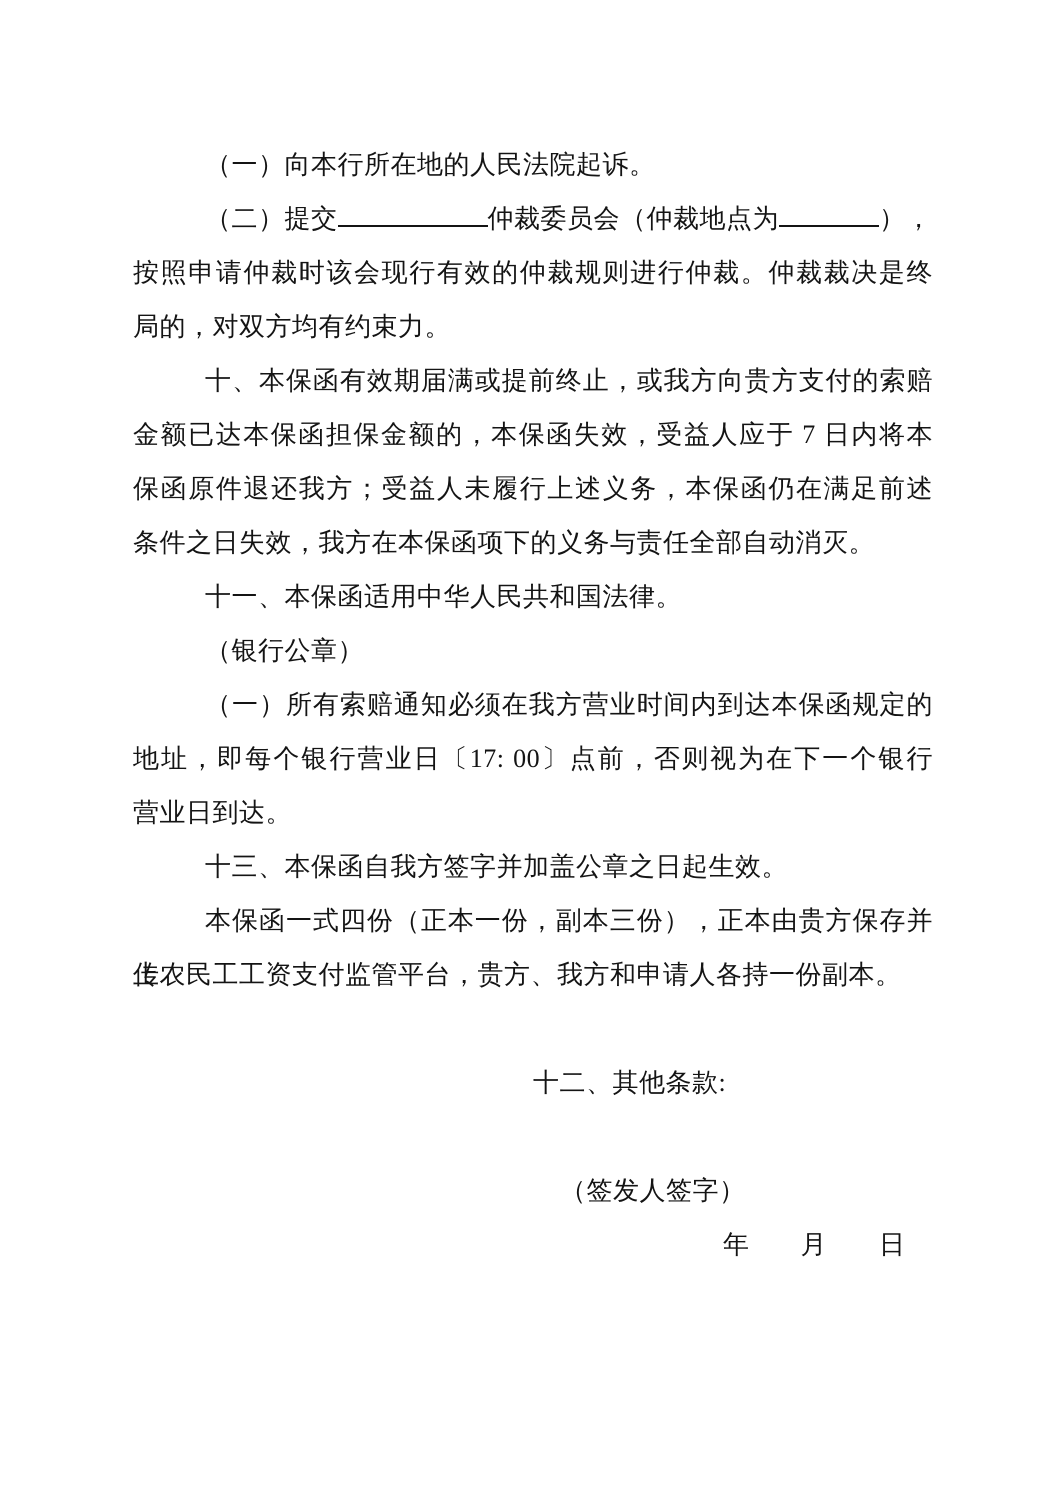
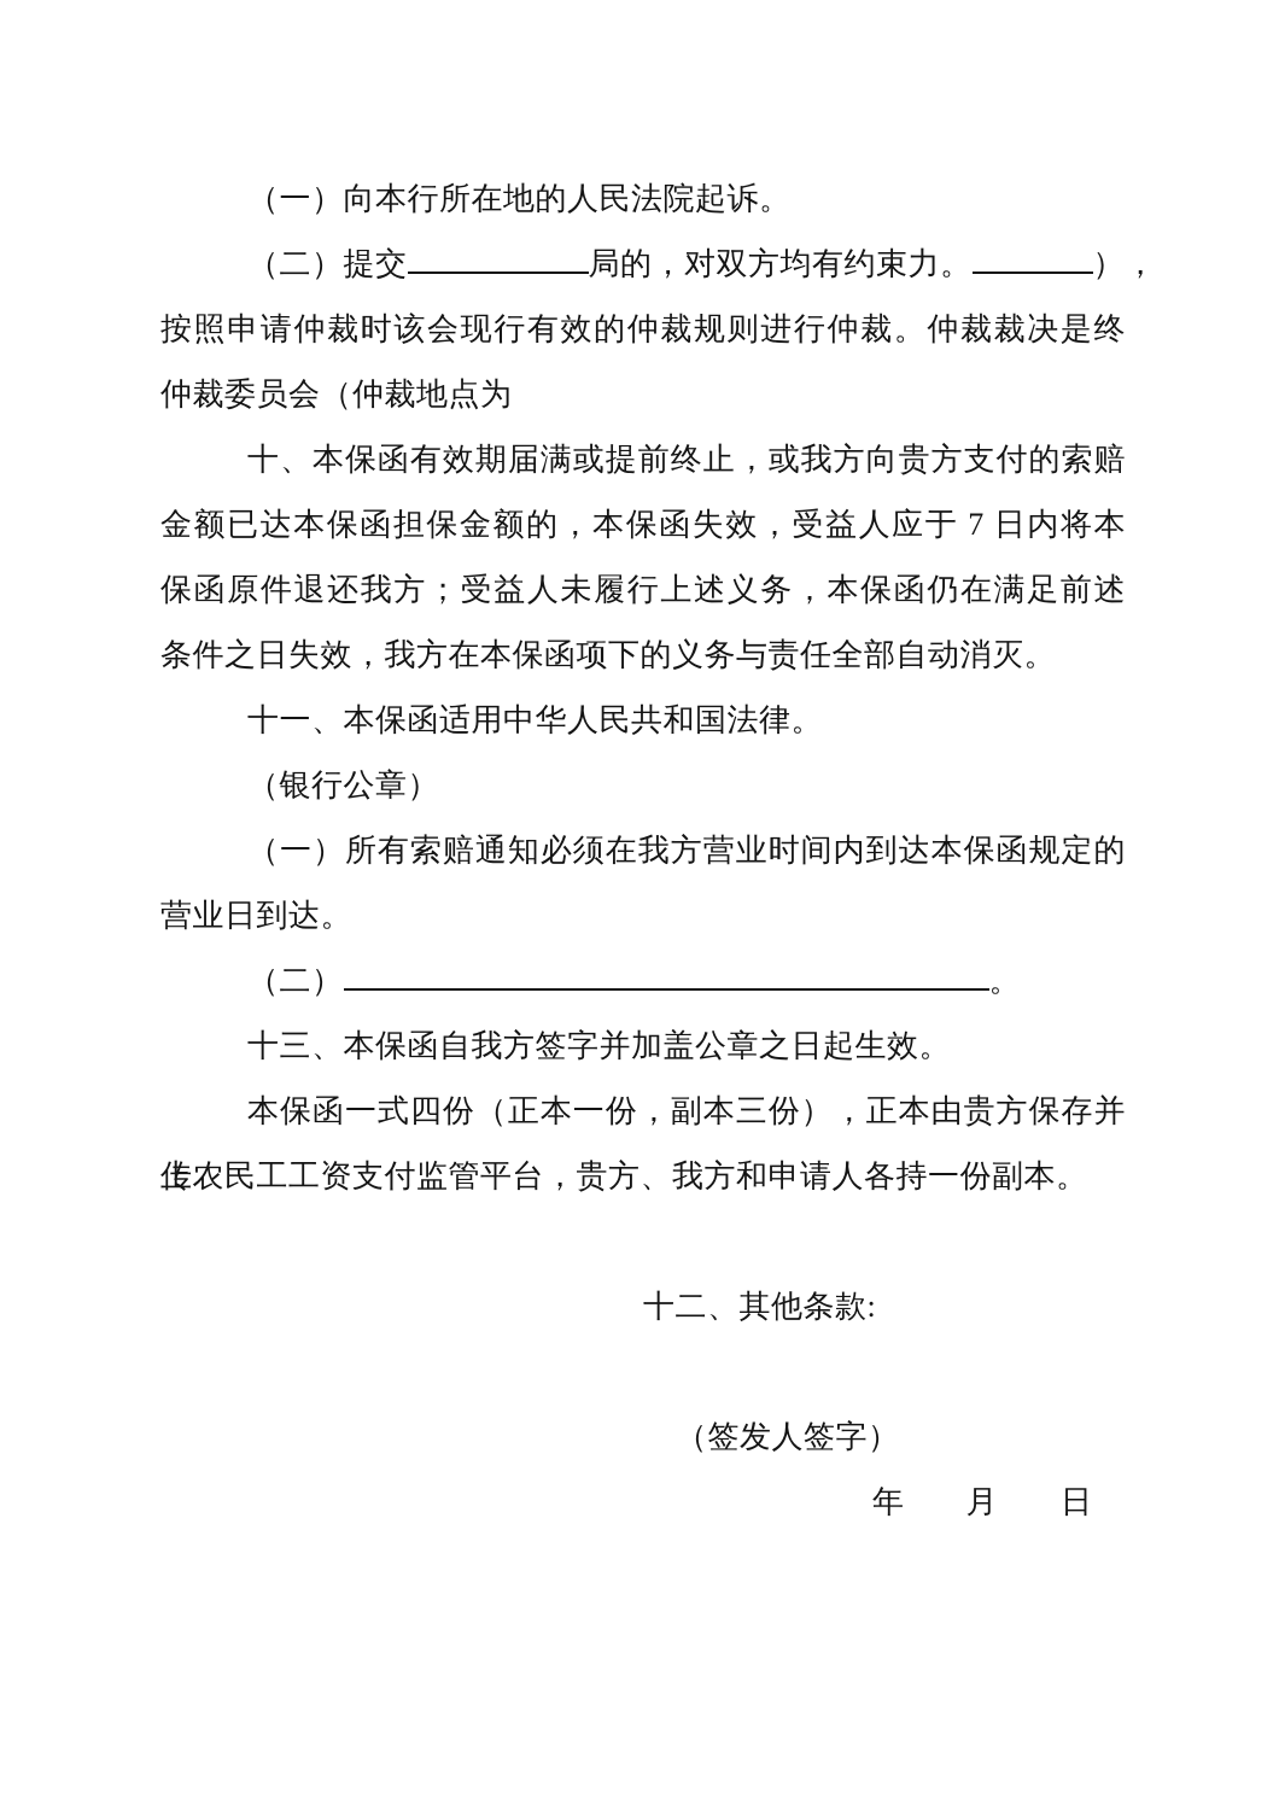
  （一）向本行所在地的人民法院起诉。
- （二）提交 仲裁委员会（仲裁地点为 ），
+ （二）提交 局的，对双方均有约束力。 ），
  按照申请仲裁时该会现行有效的仲裁规则进行仲裁。仲裁裁决是终
- 局的，对双方均有约束力。
+ 仲裁委员会（仲裁地点为
  十、本保函有效期届满或提前终止，或我方向贵方支付的索赔
  金额已达本保函担保金额的，本保函失效，受益人应于 7 日内将本
  保函原件退还我方；受益人未履行上述义务，本保函仍在满足前述
  条件之日失效，我方在本保函项下的义务与责任全部自动消灭。
  十一、本保函适用中华人民共和国法律。
  （银行公章）
  （一）所有索赔通知必须在我方营业时间内到达本保函规定的
- 地址，即每个银行营业日〔17: 00〕点前，否则视为在下一个银行
  营业日到达。
+ （二） 。
  十三、本保函自我方签字并加盖公章之日起生效。
  本保函一式四份（正本一份，副本三份），正本由贵方保存并上
  传农民工工资支付监管平台，贵方、我方和申请人各持一份副本。
  十二、其他条款:
  （签发人签字）
  年 月 日
